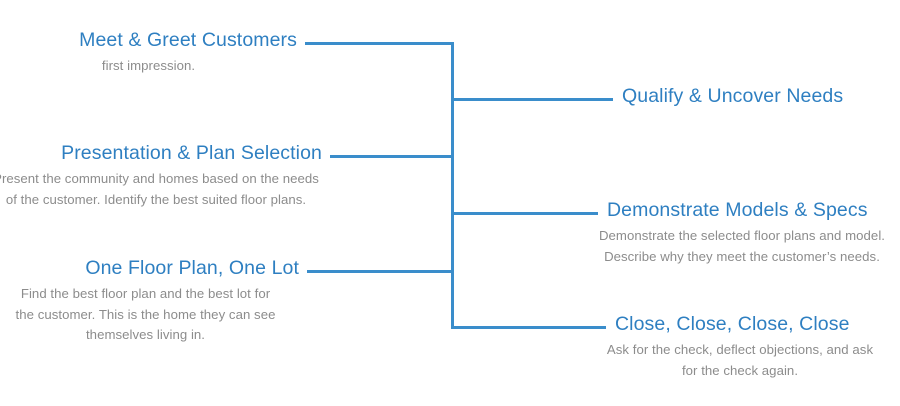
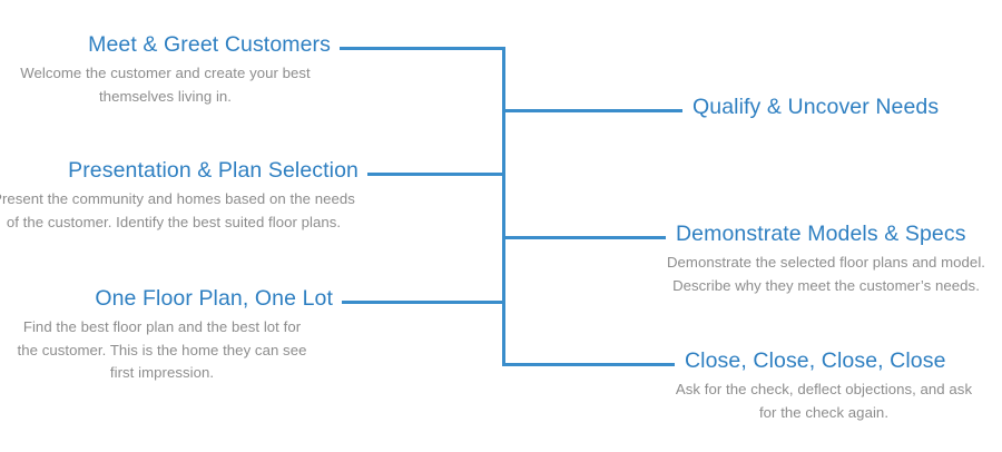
  Meet & Greet Customers
+ Welcome the customer and create your best
- first impression.
+ themselves living in.
  Qualify & Uncover Needs
  Presentation & Plan Selection
  resent the community and homes based on the needs
  of the customer. Identify the best suited floor plans.
  Demonstrate Models & Specs
  Demonstrate the selected floor plans and model.
  Describe why they meet the customer’s needs.
  One Floor Plan, One Lot
  Find the best floor plan and the best lot for
  the customer. This is the home they can see
- themselves living in.
+ first impression.
  Close, Close, Close, Close
  Ask for the check, deflect objections, and ask
  for the check again.
